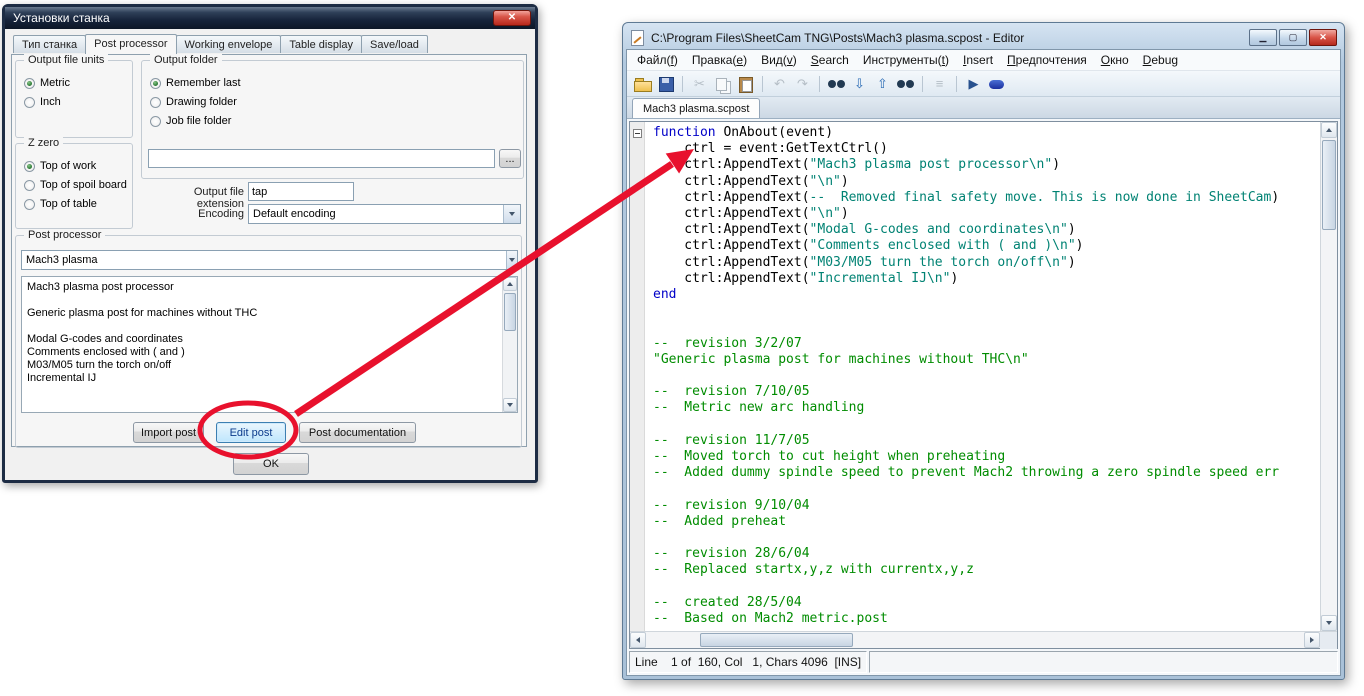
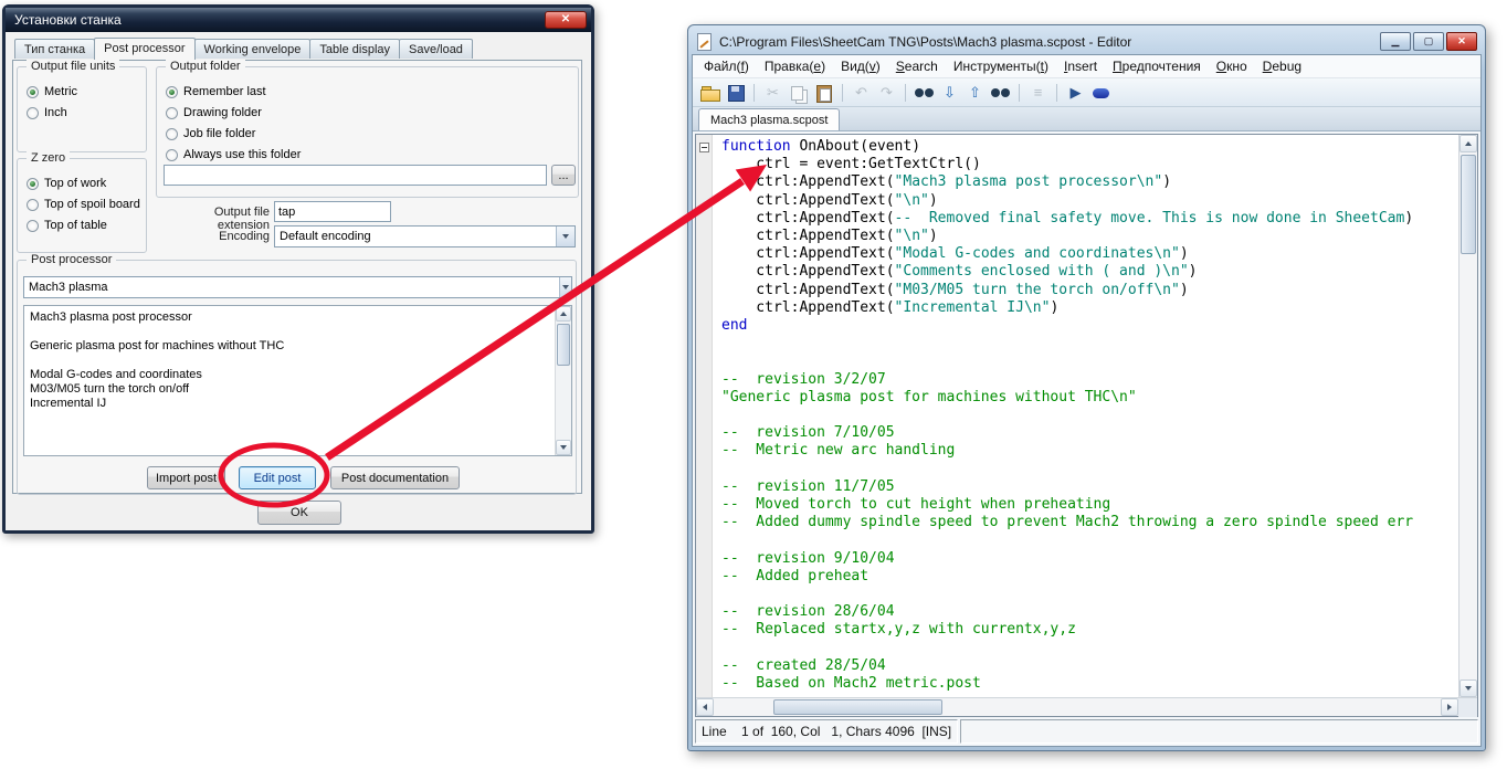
  Установки станка
  ✕
  Тип станка
  Post processor
  Working envelope
  Table display
  Save/load
  Output file units
  Metric
  Inch
  Z zero
  Top of work
  Top of spoil board
  Top of table
  Output folder
  Remember last
  Drawing folder
  Job file folder
+ Always use this folder
  ...
  Output file extension
  tap
  Encoding
  Default encoding
  Post processor
  Mach3 plasma
  Mach3 plasma post processor
  Generic plasma post for machines without THC
  Modal G-codes and coordinates
- Comments enclosed with ( and )
  M03/M05 turn the torch on/off
  Incremental IJ
  Import post
  Edit post
  Post documentation
  OK
  C:\Program Files\SheetCam TNG\Posts\Mach3 plasma.scpost - Editor
  ▁
  ▢
  ✕
  Файл(f)
  Правка(e)
  Вид(v)
  Search
  Инструменты(t)
  Insert
  Предпочтения
  Окно
  Debug
  ✂
  ↶
  ↷
  ⇩
  ⇧
  ≡
  ▶
  Mach3 plasma.scpost
  function OnAbout(event)
  ctrl = event:GetTextCtrl()
  ctrl:AppendText("Mach3 plasma post processor\n")
  ctrl:AppendText("\n")
  ctrl:AppendText(-- Removed final safety move. This is now done in SheetCam)
  ctrl:AppendText("\n")
  ctrl:AppendText("Modal G-codes and coordinates\n")
  ctrl:AppendText("Comments enclosed with ( and )\n")
  ctrl:AppendText("M03/M05 turn the torch on/off\n")
  ctrl:AppendText("Incremental IJ\n")
  end
  -- revision 3/2/07
  "Generic plasma post for machines without THC\n"
  -- revision 7/10/05
  -- Metric new arc handling
  -- revision 11/7/05
  -- Moved torch to cut height when preheating
  -- Added dummy spindle speed to prevent Mach2 throwing a zero spindle speed err
  -- revision 9/10/04
  -- Added preheat
  -- revision 28/6/04
  -- Replaced startx,y,z with currentx,y,z
  -- created 28/5/04
  -- Based on Mach2 metric.post
  Line 1 of 160, Col 1, Chars 4096 [INS]
